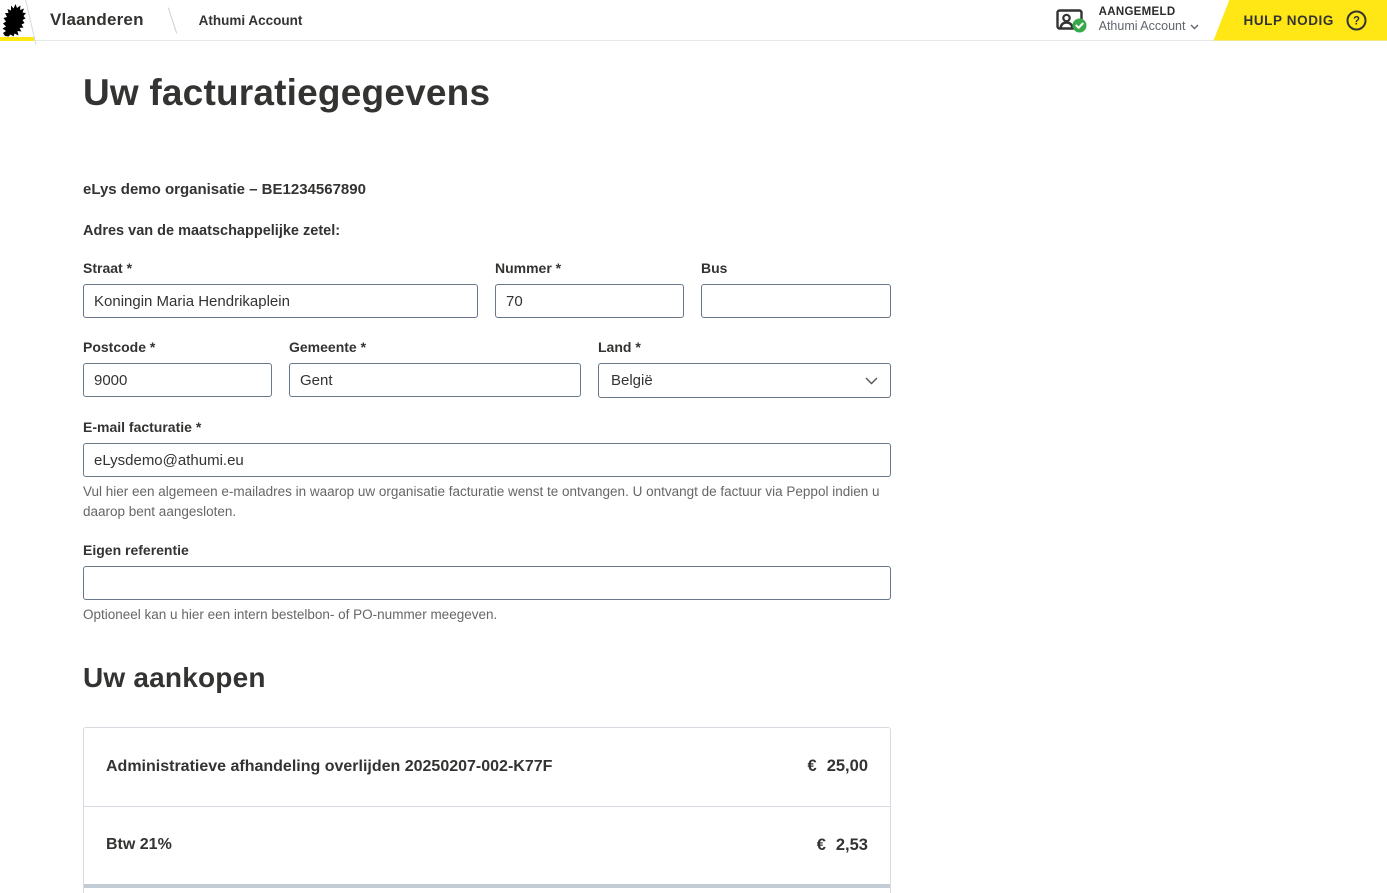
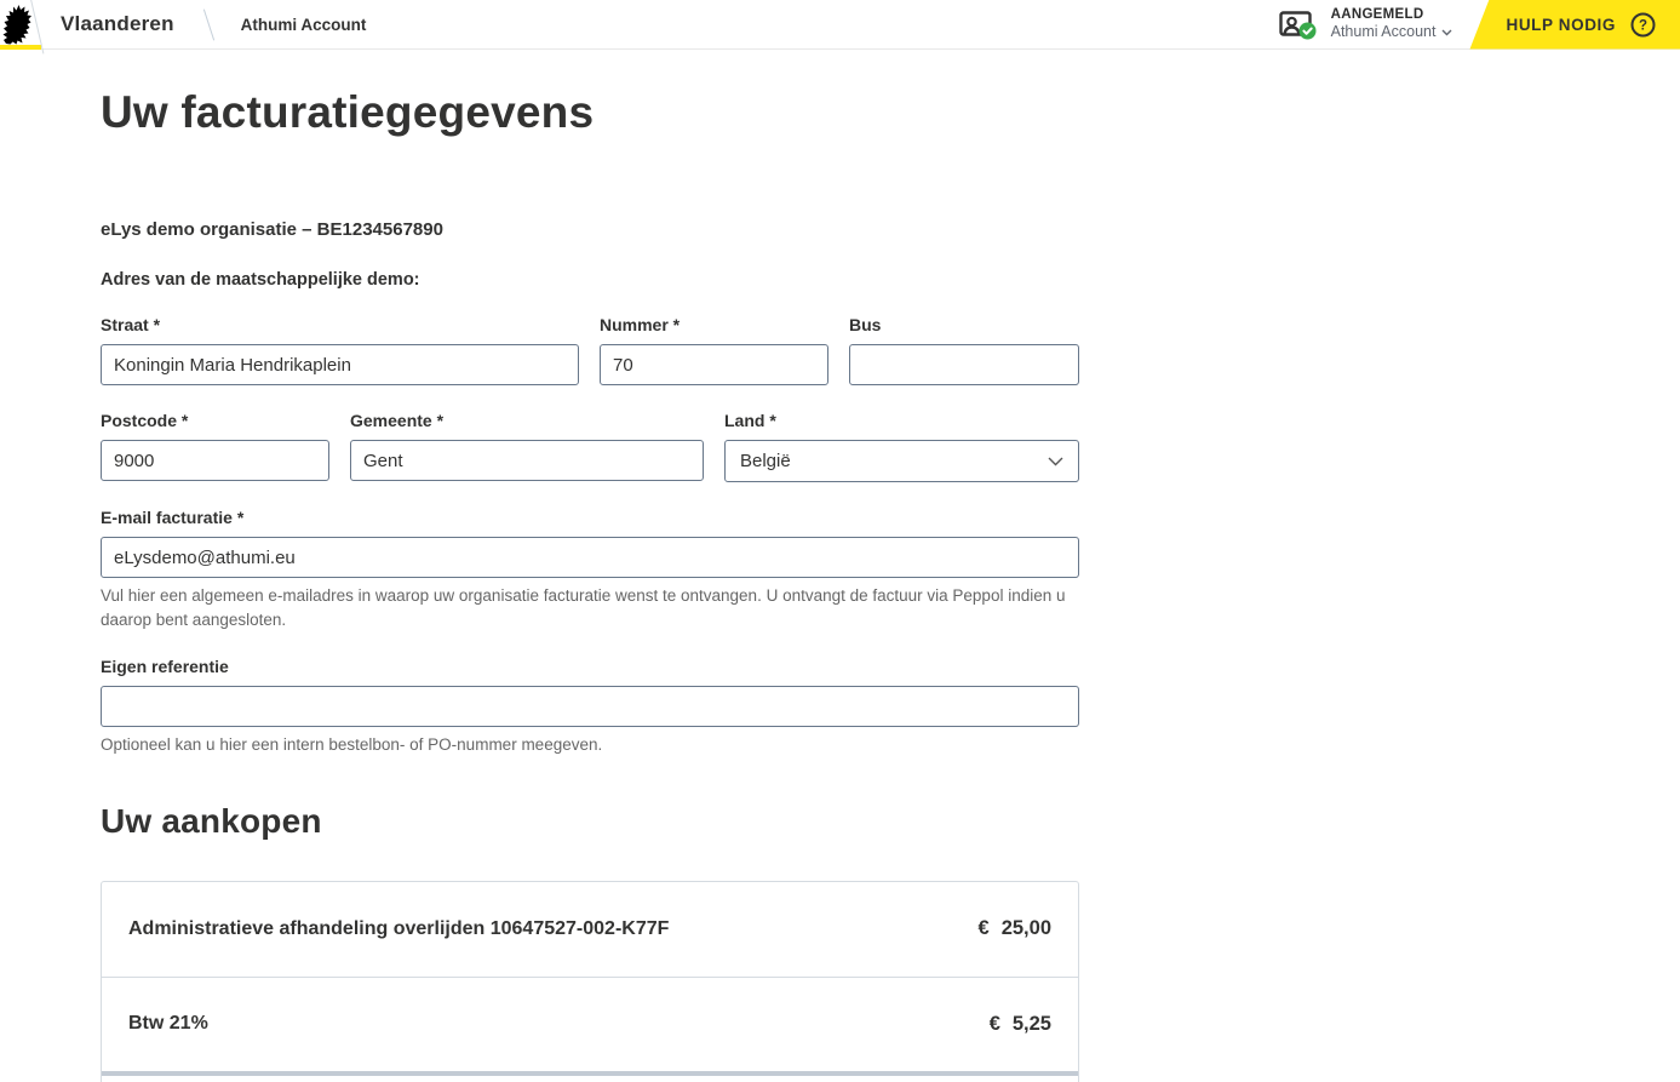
  Vlaanderen
  Athumi Account
  AANGEMELD
  Athumi Account
  HULP NODIG
  ?
  Uw facturatiegegevens
  eLys demo organisatie – BE1234567890
- Adres van de maatschappelijke zetel:
+ Adres van de maatschappelijke demo:
  Straat *
  Koningin Maria Hendrikaplein
  Nummer *
  70
  Bus
  Postcode *
  9000
  Gemeente *
  Gent
  Land *
  België
  E-mail facturatie *
  eLysdemo@athumi.eu
  Vul hier een algemeen e-mailadres in waarop uw organisatie facturatie wenst te ontvangen. U ontvangt de factuur via Peppol indien u daarop bent aangesloten.
  Eigen referentie
  Optioneel kan u hier een intern bestelbon- of PO-nummer meegeven.
  Uw aankopen
- Administratieve afhandeling overlijden 20250207-002-K77F
+ Administratieve afhandeling overlijden 10647527-002-K77F
  €
  25,00
  Btw 21%
  €
- 2,53
+ 5,25
